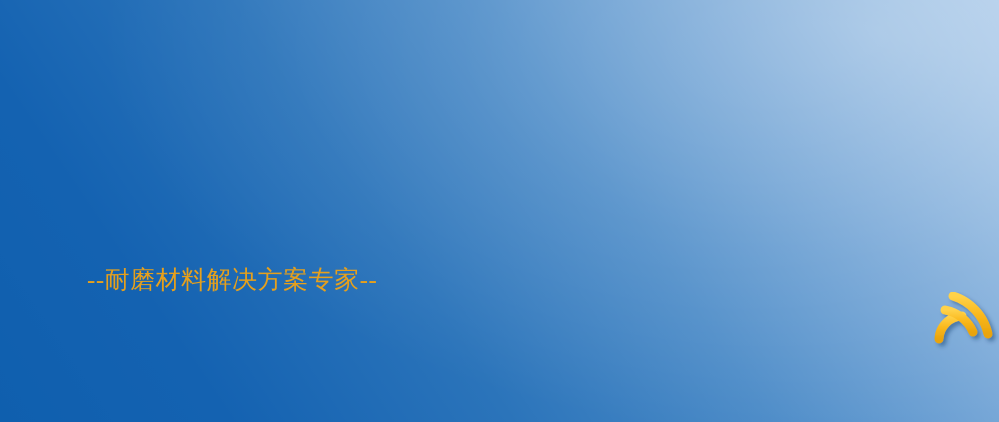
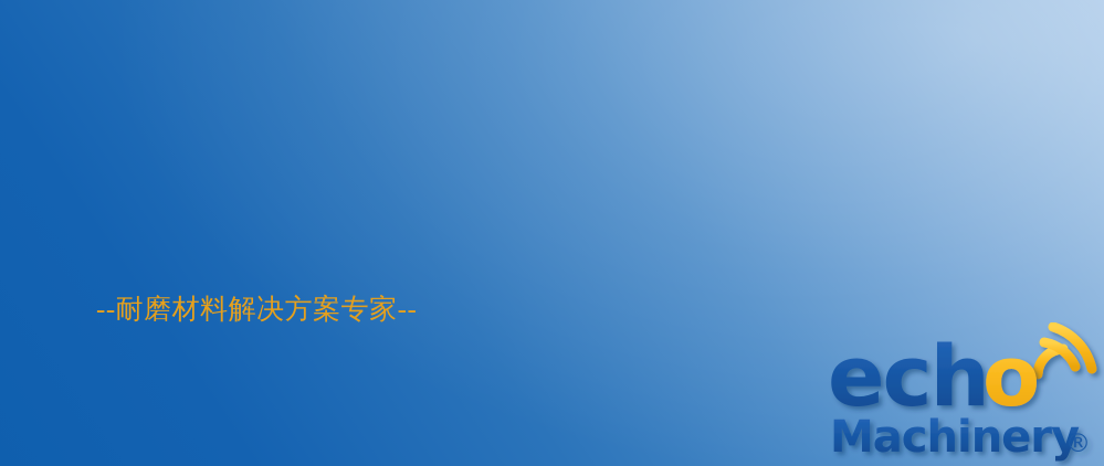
  --耐磨材料解决方案专家--
+ ech
+ o
+ Machinery
+ ®
